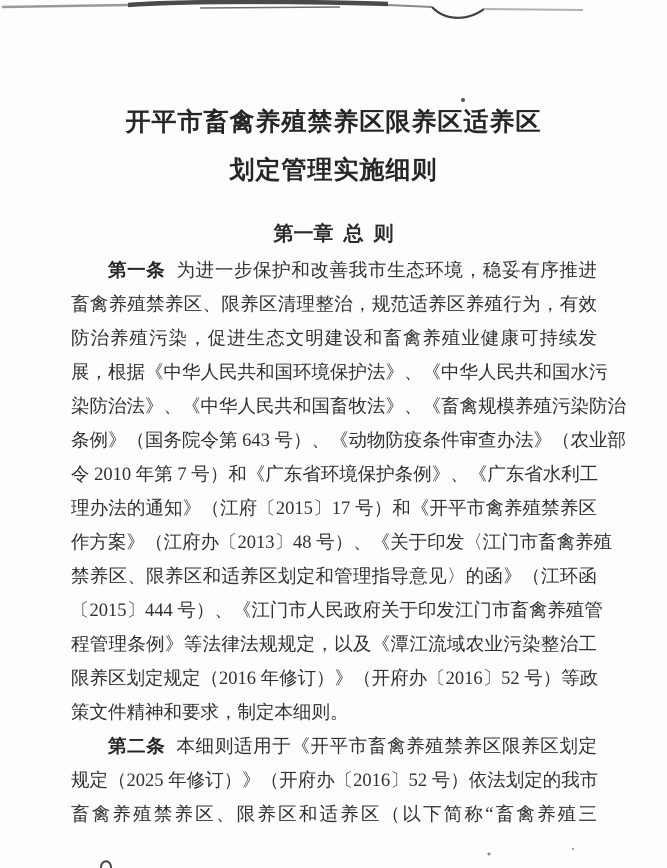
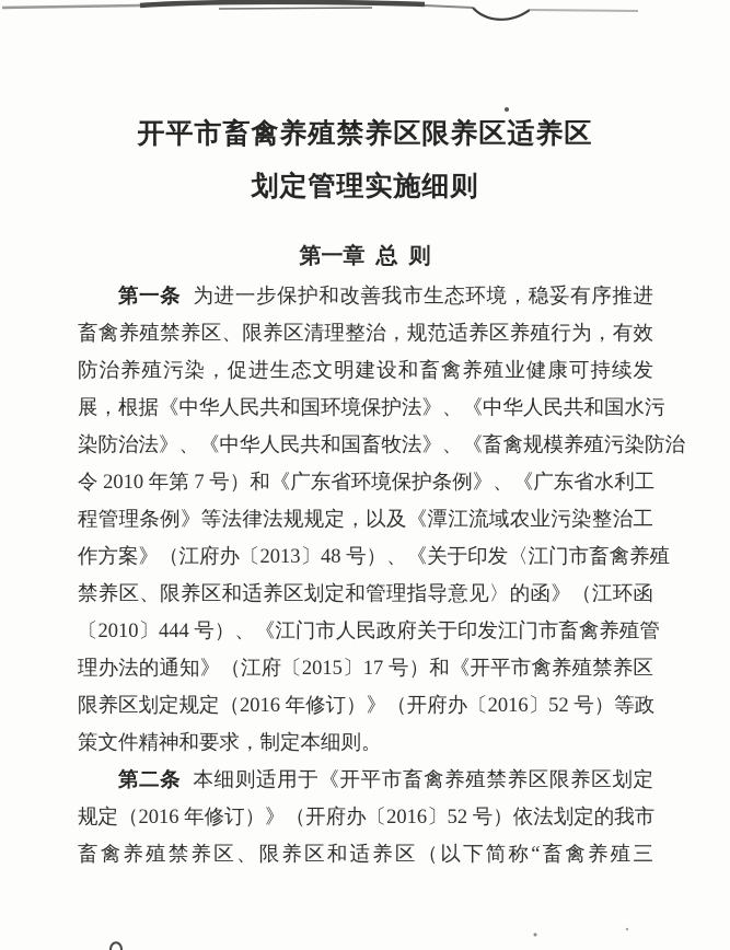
  开平市畜禽养殖禁养区限养区适养区
  划定管理实施细则
  第一章 总 则
  第一条 为进一步保护和改善我市生态环境，稳妥有序推进
  畜禽养殖禁养区、限养区清理整治，规范适养区养殖行为，有效
  防治养殖污染，促进生态文明建设和畜禽养殖业健康可持续发
  展，根据《中华人民共和国环境保护法》、《中华人民共和国水污
  染防治法》、《中华人民共和国畜牧法》、《畜禽规模养殖污染防治
- 条例》（国务院令第 643 号）、《动物防疫条件审查办法》（农业部
  令 2010 年第 7 号）和《广东省环境保护条例》、《广东省水利工
- 理办法的通知》（江府〔2015〕17 号）和《开平市禽养殖禁养区
+ 程管理条例》等法律法规规定，以及《潭江流域农业污染整治工
  作方案》（江府办〔2013〕48 号）、《关于印发〈江门市畜禽养殖
  禁养区、限养区和适养区划定和管理指导意见〉的函》（江环函
- 〔2015〕444 号）、《江门市人民政府关于印发江门市畜禽养殖管
+ 〔2010〕444 号）、《江门市人民政府关于印发江门市畜禽养殖管
- 程管理条例》等法律法规规定，以及《潭江流域农业污染整治工
+ 理办法的通知》（江府〔2015〕17 号）和《开平市禽养殖禁养区
  限养区划定规定（2016 年修订）》（开府办〔2016〕52 号）等政
  策文件精神和要求，制定本细则。
  第二条 本细则适用于《开平市畜禽养殖禁养区限养区划定
- 规定（2025 年修订）》（开府办〔2016〕52 号）依法划定的我市
+ 规定（2016 年修订）》（开府办〔2016〕52 号）依法划定的我市
  畜禽养殖禁养区、限养区和适养区（以下简称“畜禽养殖三
